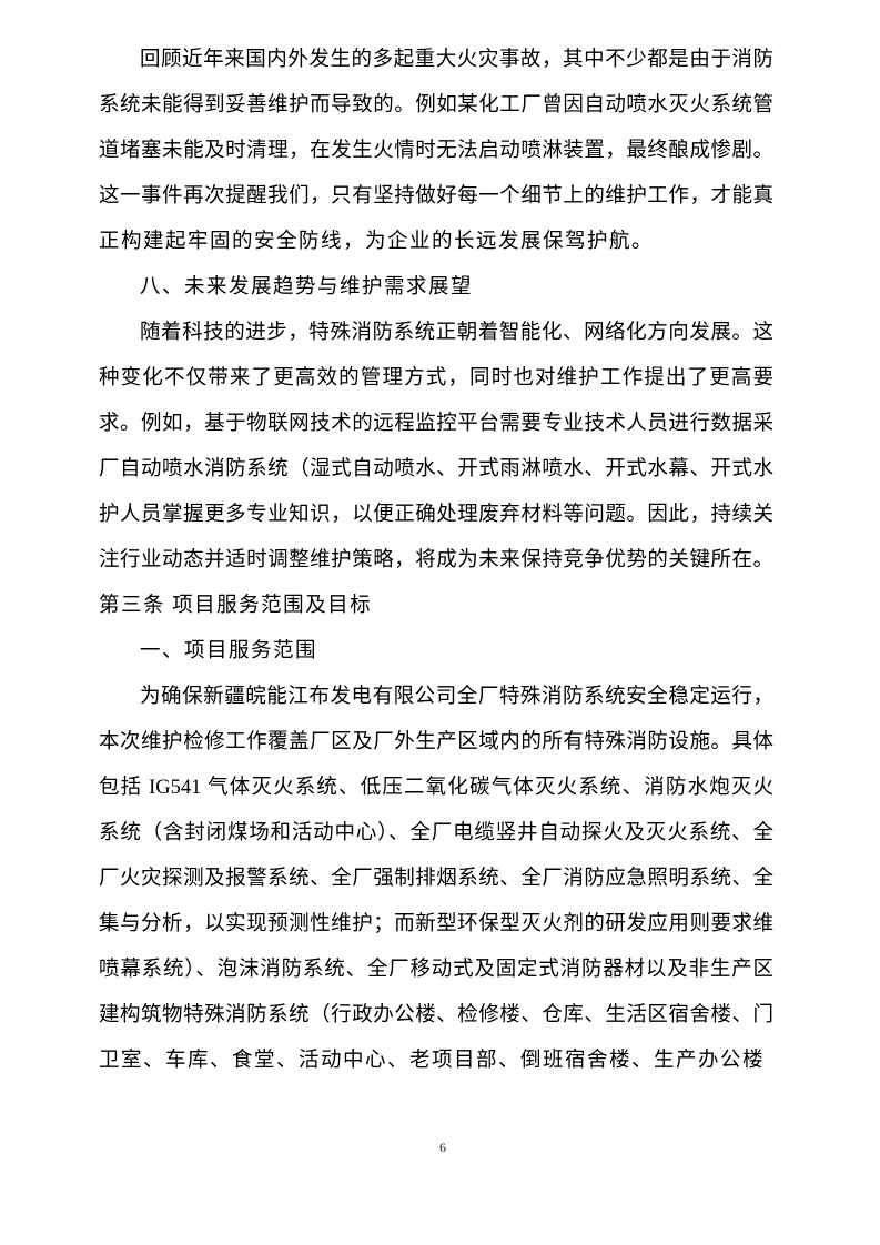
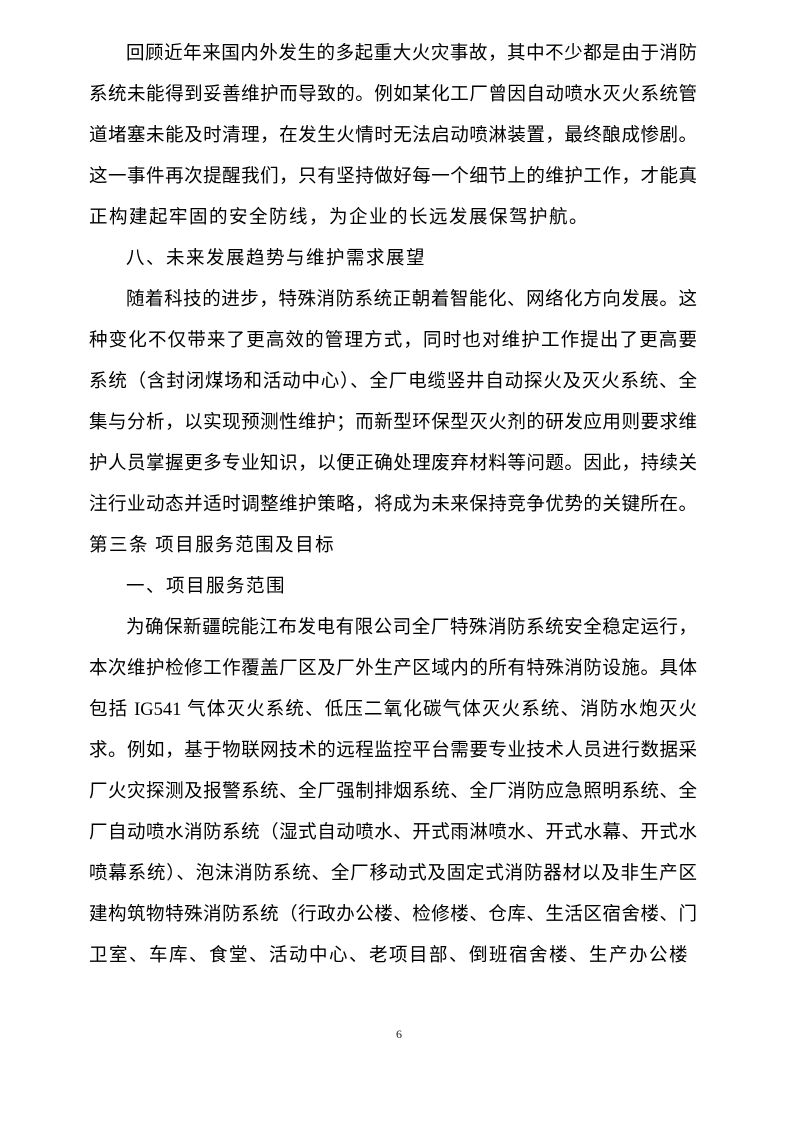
  回顾近年来国内外发生的多起重大火灾事故，其中不少都是由于消防
  系统未能得到妥善维护而导致的。例如某化工厂曾因自动喷水灭火系统管
  道堵塞未能及时清理，在发生火情时无法启动喷淋装置，最终酿成惨剧。
  这一事件再次提醒我们，只有坚持做好每一个细节上的维护工作，才能真
  正构建起牢固的安全防线，为企业的长远发展保驾护航。
  八、未来发展趋势与维护需求展望
  随着科技的进步，特殊消防系统正朝着智能化、网络化方向发展。这
  种变化不仅带来了更高效的管理方式，同时也对维护工作提出了更高要
- 求。例如，基于物联网技术的远程监控平台需要专业技术人员进行数据采
+ 系统（含封闭煤场和活动中心）、全厂电缆竖井自动探火及灭火系统、全
- 厂自动喷水消防系统（湿式自动喷水、开式雨淋喷水、开式水幕、开式水
+ 集与分析，以实现预测性维护；而新型环保型灭火剂的研发应用则要求维
  护人员掌握更多专业知识，以便正确处理废弃材料等问题。因此，持续关
  注行业动态并适时调整维护策略，将成为未来保持竞争优势的关键所在。
  第三条 项目服务范围及目标
  一、项目服务范围
  为确保新疆皖能江布发电有限公司全厂特殊消防系统安全稳定运行，
  本次维护检修工作覆盖厂区及厂外生产区域内的所有特殊消防设施。具体
  包括 IG541 气体灭火系统、低压二氧化碳气体灭火系统、消防水炮灭火
- 系统（含封闭煤场和活动中心）、全厂电缆竖井自动探火及灭火系统、全
+ 求。例如，基于物联网技术的远程监控平台需要专业技术人员进行数据采
  厂火灾探测及报警系统、全厂强制排烟系统、全厂消防应急照明系统、全
- 集与分析，以实现预测性维护；而新型环保型灭火剂的研发应用则要求维
+ 厂自动喷水消防系统（湿式自动喷水、开式雨淋喷水、开式水幕、开式水
  喷幕系统）、泡沫消防系统、全厂移动式及固定式消防器材以及非生产区
  建构筑物特殊消防系统（行政办公楼、检修楼、仓库、生活区宿舍楼、门
  卫室、车库、食堂、活动中心、老项目部、倒班宿舍楼、生产办公楼
  6
